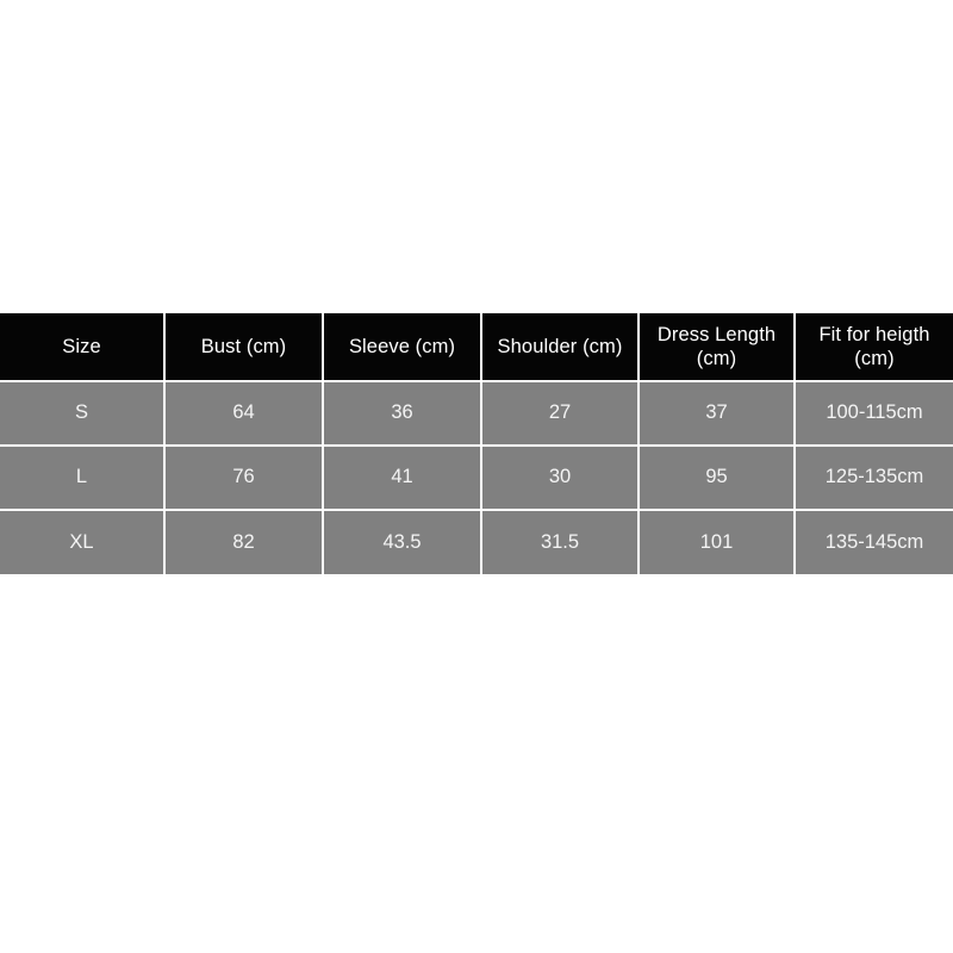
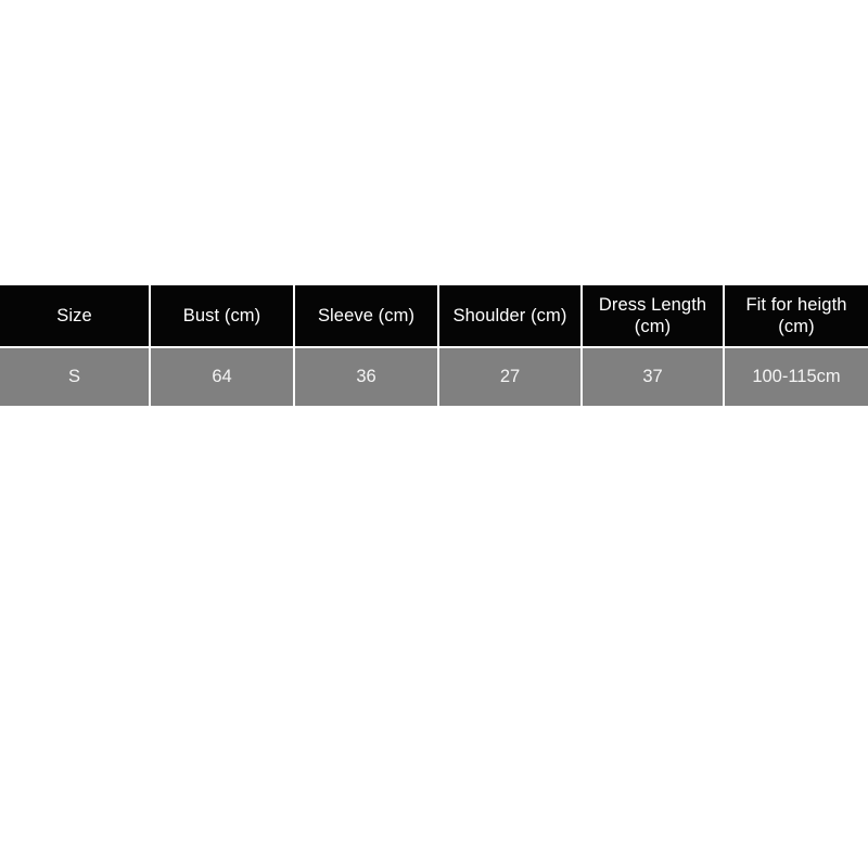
  Size	Bust (cm)	Sleeve (cm)	Shoulder (cm)	Dress Length (cm)	Fit for heigth (cm)
  S	64	36	27	37	100-115cm
- L	76	41	30	95	125-135cm
- XL	82	43.5	31.5	101	135-145cm
